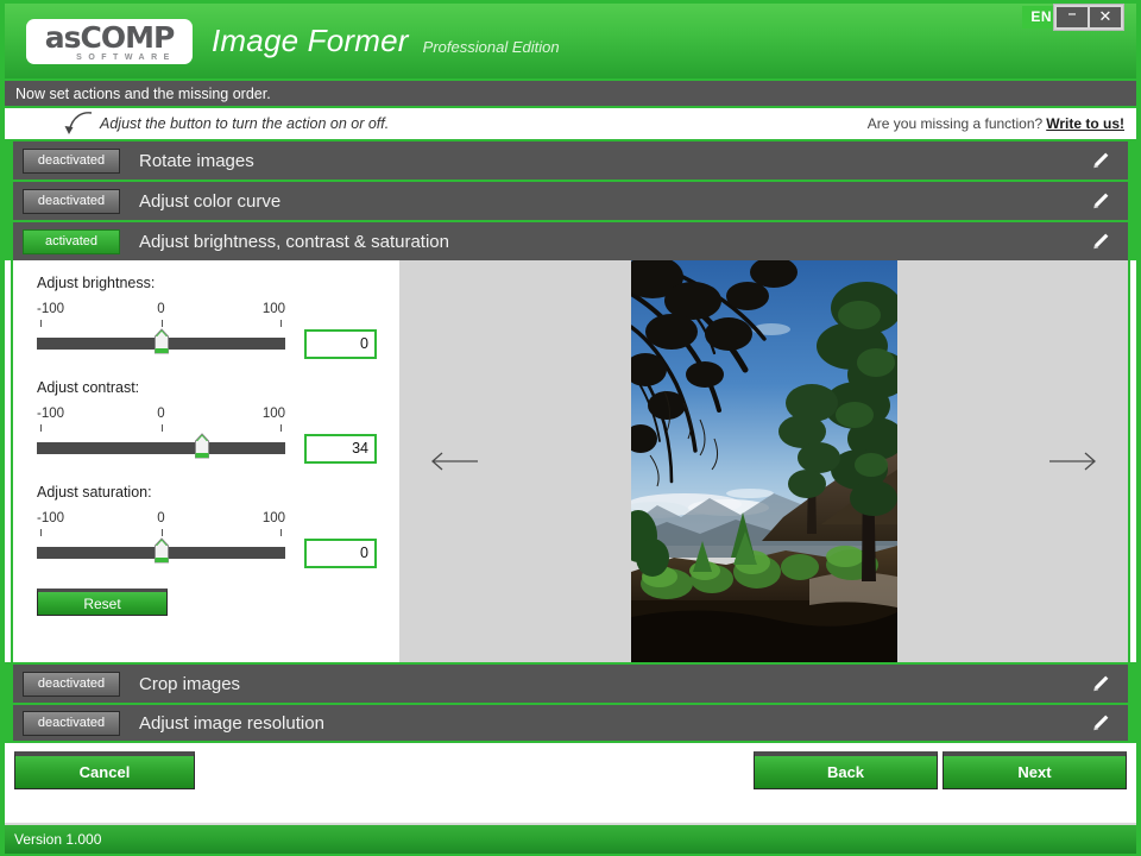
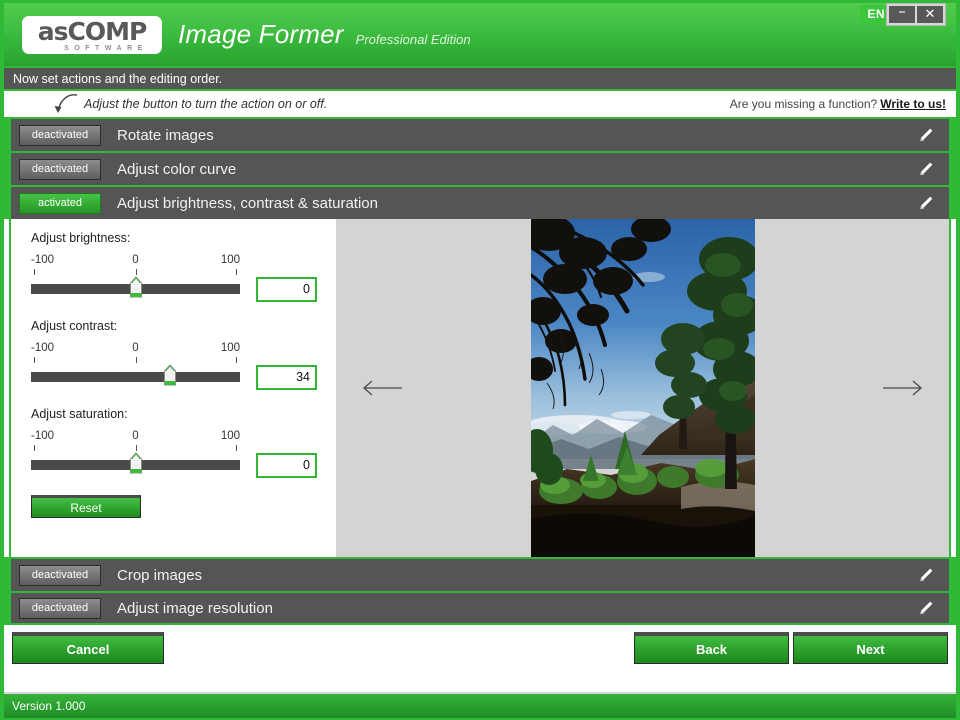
  asCOMP
  Image Former
  Professional Edition
  EN
  –
  ✕
- Now set actions and the missing order.
+ Now set actions and the editing order.
  Adjust the button to turn the action on or off.
  Are you missing a function? Write to us!
  deactivated
  Rotate images
  deactivated
  Adjust color curve
  activated
  Adjust brightness, contrast & saturation
  Adjust brightness:
  -100
  0
  100
  0
  Adjust contrast:
  -100
  0
  100
  34
  Adjust saturation:
  -100
  0
  100
  0
  Reset
  deactivated
  Crop images
  deactivated
  Adjust image resolution
  Cancel
  Back
  Next
  Version 1.000
